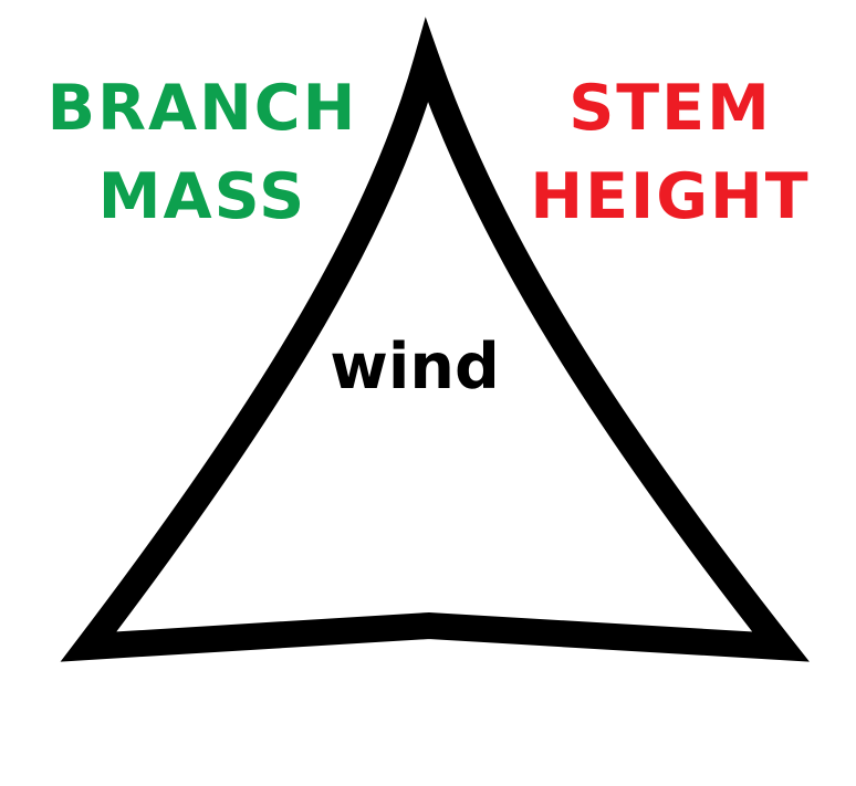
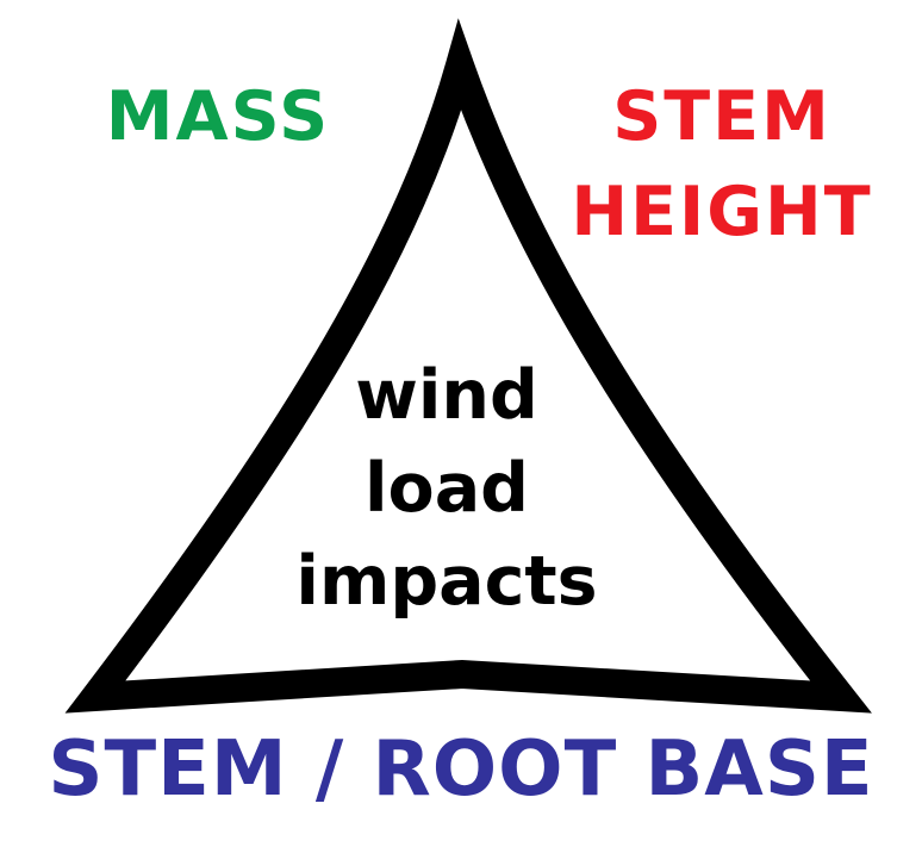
- BRANCH
  MASS
  STEM
  HEIGHT
  wind
+ load
+ impacts
+ STEM / ROOT BASE
